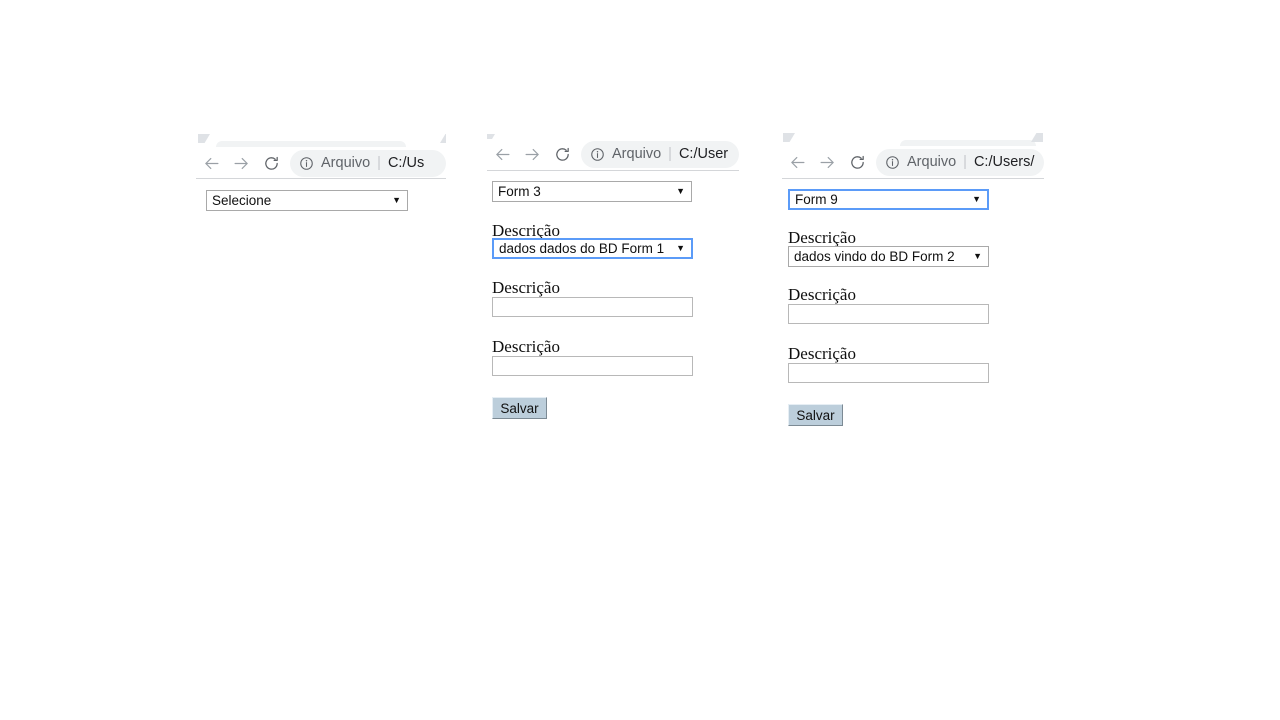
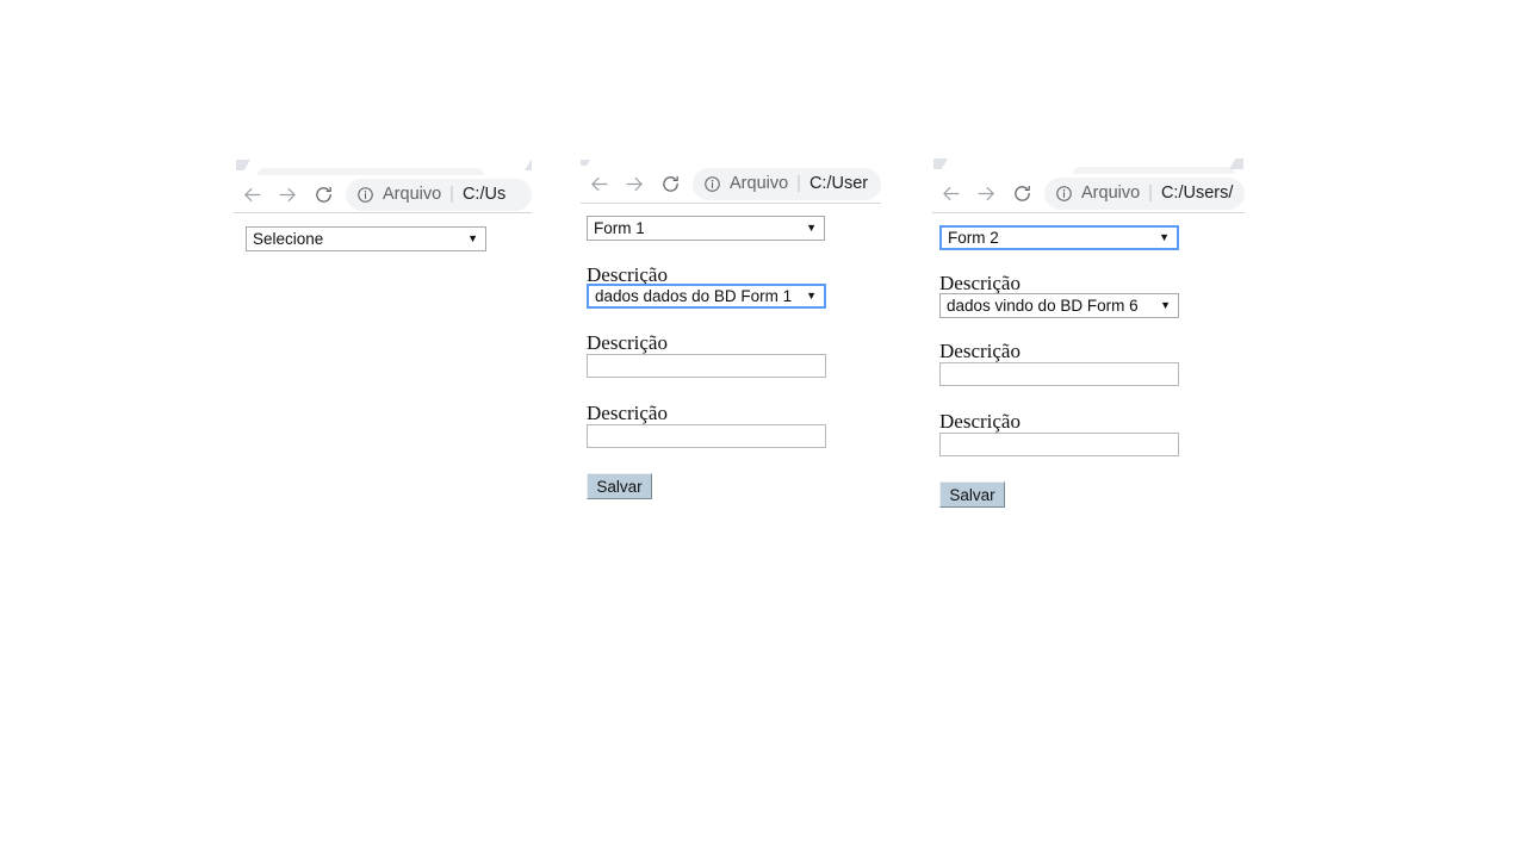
  Arquivo
  |
  C:/Us
  Selecione
  ▼
  Arquivo
  |
  C:/User
- Form 3
+ Form 1
  ▼
  Descrição
  dados dados do BD Form 1
  ▼
  Descrição
  Descrição
  Salvar
  Arquivo
  |
  C:/Users/
- Form 9
+ Form 2
  ▼
  Descrição
- dados vindo do BD Form 2
+ dados vindo do BD Form 6
  ▼
  Descrição
  Descrição
  Salvar
